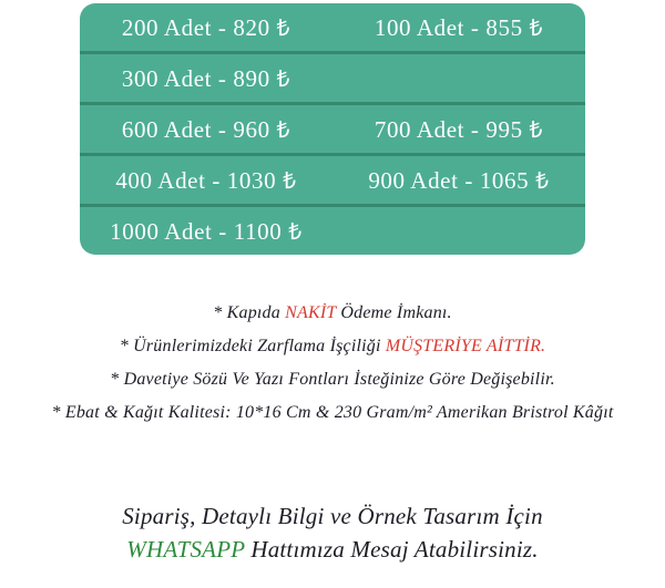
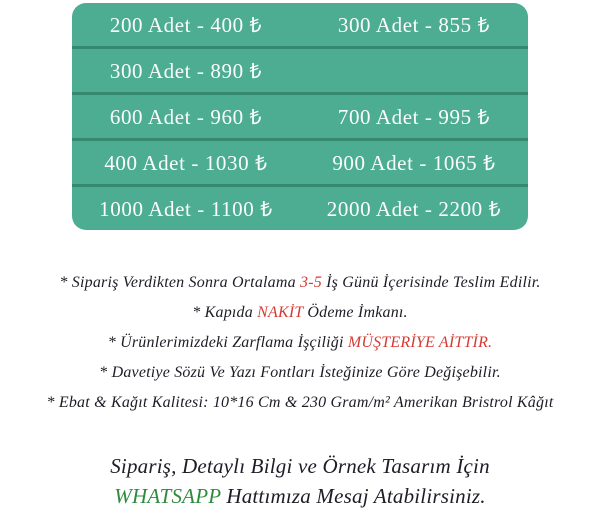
- 200 Adet - 820 ₺
+ 200 Adet - 400 ₺
- 100 Adet - 855 ₺
+ 300 Adet - 855 ₺
  300 Adet - 890 ₺
  600 Adet - 960 ₺
  700 Adet - 995 ₺
  400 Adet - 1030 ₺
  900 Adet - 1065 ₺
  1000 Adet - 1100 ₺
+ 2000 Adet - 2200 ₺
+ * Sipariş Verdikten Sonra Ortalama 3-5 İş Günü İçerisinde Teslim Edilir.
  * Kapıda NAKİT Ödeme İmkanı.
  * Ürünlerimizdeki Zarflama İşçiliği MÜŞTERİYE AİTTİR.
  * Davetiye Sözü Ve Yazı Fontları İsteğinize Göre Değişebilir.
  * Ebat & Kağıt Kalitesi: 10*16 Cm & 230 Gram/m² Amerikan Bristrol Kâğıt
  Sipariş, Detaylı Bilgi ve Örnek Tasarım İçin
  WHATSAPP Hattımıza Mesaj Atabilirsiniz.
